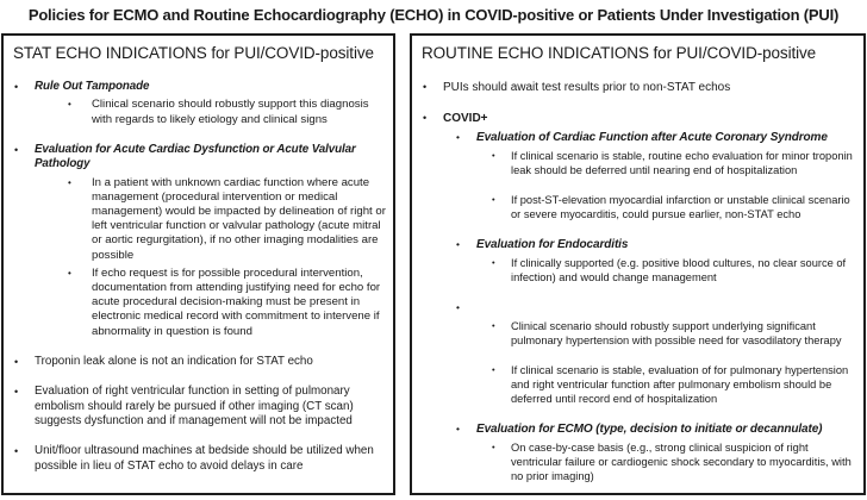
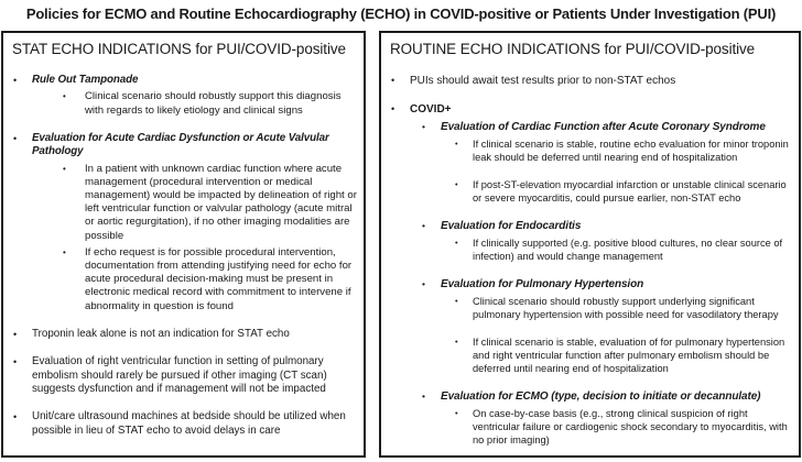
  Policies for ECMO and Routine Echocardiography (ECHO) in COVID-positive or Patients Under Investigation (PUI)
  STAT ECHO INDICATIONS for PUI/COVID-positive
  •
  Rule Out Tamponade
  •
  Clinical scenario should robustly support this diagnosis with regards to likely etiology and clinical signs
  •
  Evaluation for Acute Cardiac Dysfunction or Acute Valvular Pathology
  •
  In a patient with unknown cardiac function where acute management (procedural intervention or medical management) would be impacted by delineation of right or left ventricular function or valvular pathology (acute mitral or aortic regurgitation), if no other imaging modalities are possible
  •
  If echo request is for possible procedural intervention, documentation from attending justifying need for echo for acute procedural decision-making must be present in electronic medical record with commitment to intervene if abnormality in question is found
  •
  Troponin leak alone is not an indication for STAT echo
  •
  Evaluation of right ventricular function in setting of pulmonary embolism should rarely be pursued if other imaging (CT scan) suggests dysfunction and if management will not be impacted
  •
- Unit/floor ultrasound machines at bedside should be utilized when possible in lieu of STAT echo to avoid delays in care
+ Unit/care ultrasound machines at bedside should be utilized when possible in lieu of STAT echo to avoid delays in care
  ROUTINE ECHO INDICATIONS for PUI/COVID-positive
  •
  PUIs should await test results prior to non-STAT echos
  •
  COVID+
  •
  Evaluation of Cardiac Function after Acute Coronary Syndrome
  •
  If clinical scenario is stable, routine echo evaluation for minor troponin leak should be deferred until nearing end of hospitalization
  •
  If post-ST-elevation myocardial infarction or unstable clinical scenario or severe myocarditis, could pursue earlier, non-STAT echo
  •
  Evaluation for Endocarditis
  •
  If clinically supported (e.g. positive blood cultures, no clear source of infection) and would change management
  •
+ Evaluation for Pulmonary Hypertension
  •
  Clinical scenario should robustly support underlying significant pulmonary hypertension with possible need for vasodilatory therapy
  •
- If clinical scenario is stable, evaluation of for pulmonary hypertension and right ventricular function after pulmonary embolism should be deferred until record end of hospitalization
+ If clinical scenario is stable, evaluation of for pulmonary hypertension and right ventricular function after pulmonary embolism should be deferred until nearing end of hospitalization
  •
  Evaluation for ECMO (type, decision to initiate or decannulate)
  •
  On case-by-case basis (e.g., strong clinical suspicion of right ventricular failure or cardiogenic shock secondary to myocarditis, with no prior imaging)
